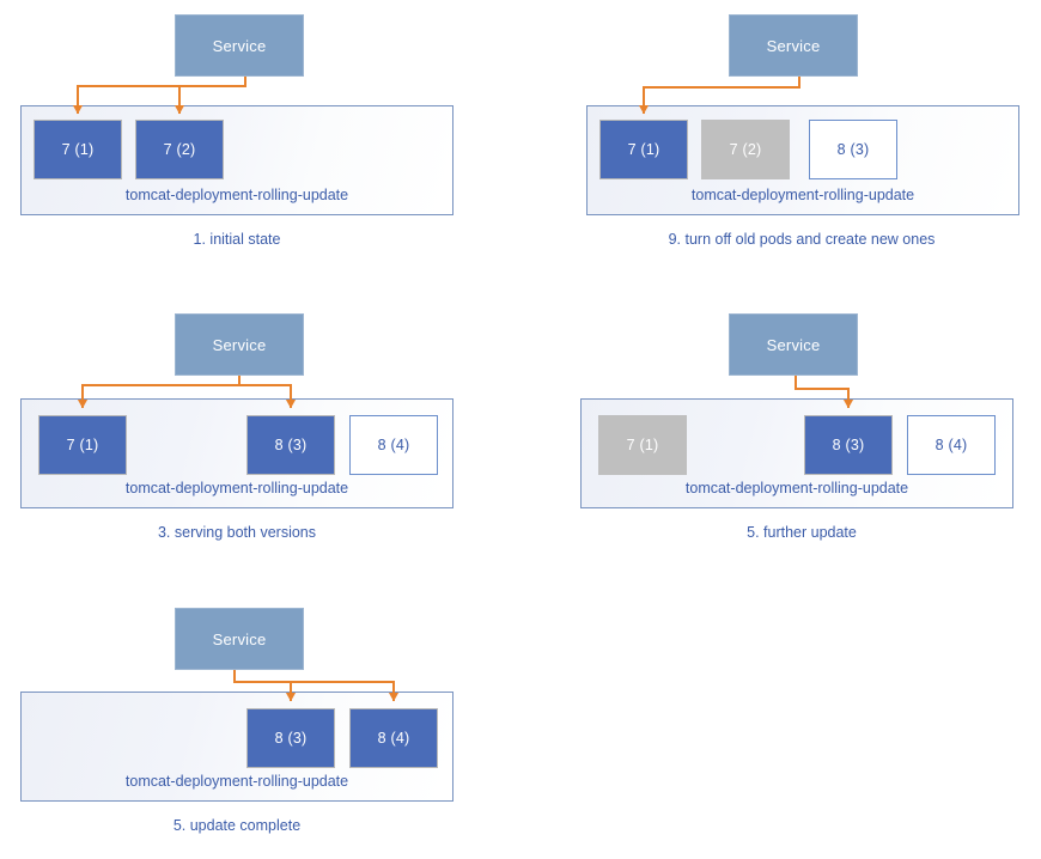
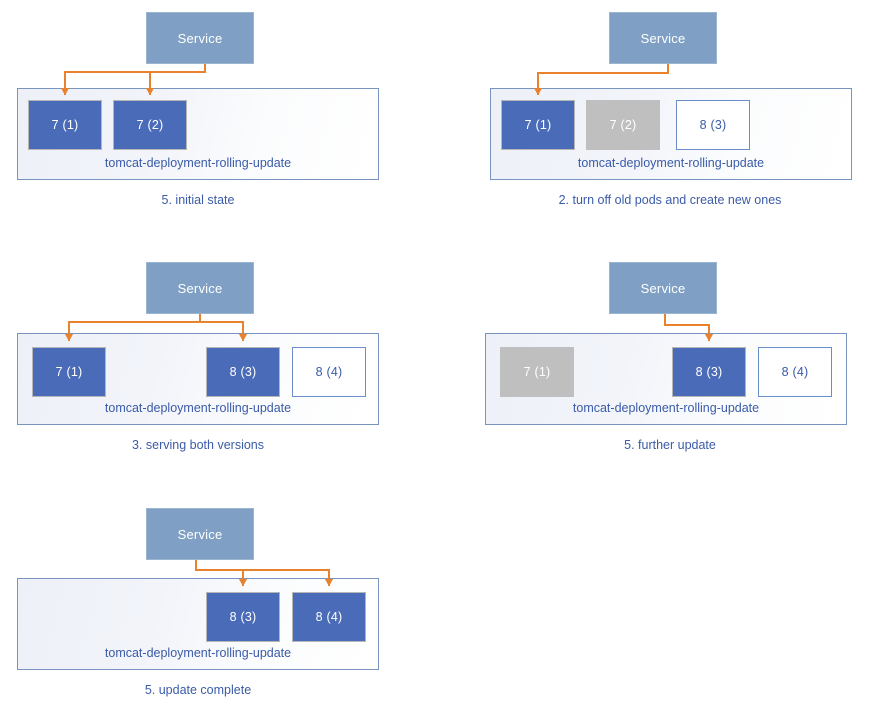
  Service
  tomcat-deployment-rolling-update
  7 (1)
  7 (2)
- 1. initial state
+ 5. initial state
  Service
  tomcat-deployment-rolling-update
  7 (1)
  7 (2)
  8 (3)
- 9. turn off old pods and create new ones
+ 2. turn off old pods and create new ones
  Service
  tomcat-deployment-rolling-update
  7 (1)
  8 (3)
  8 (4)
  3. serving both versions
  Service
  tomcat-deployment-rolling-update
  7 (1)
  8 (3)
  8 (4)
  5. further update
  Service
  tomcat-deployment-rolling-update
  8 (3)
  8 (4)
  5. update complete
